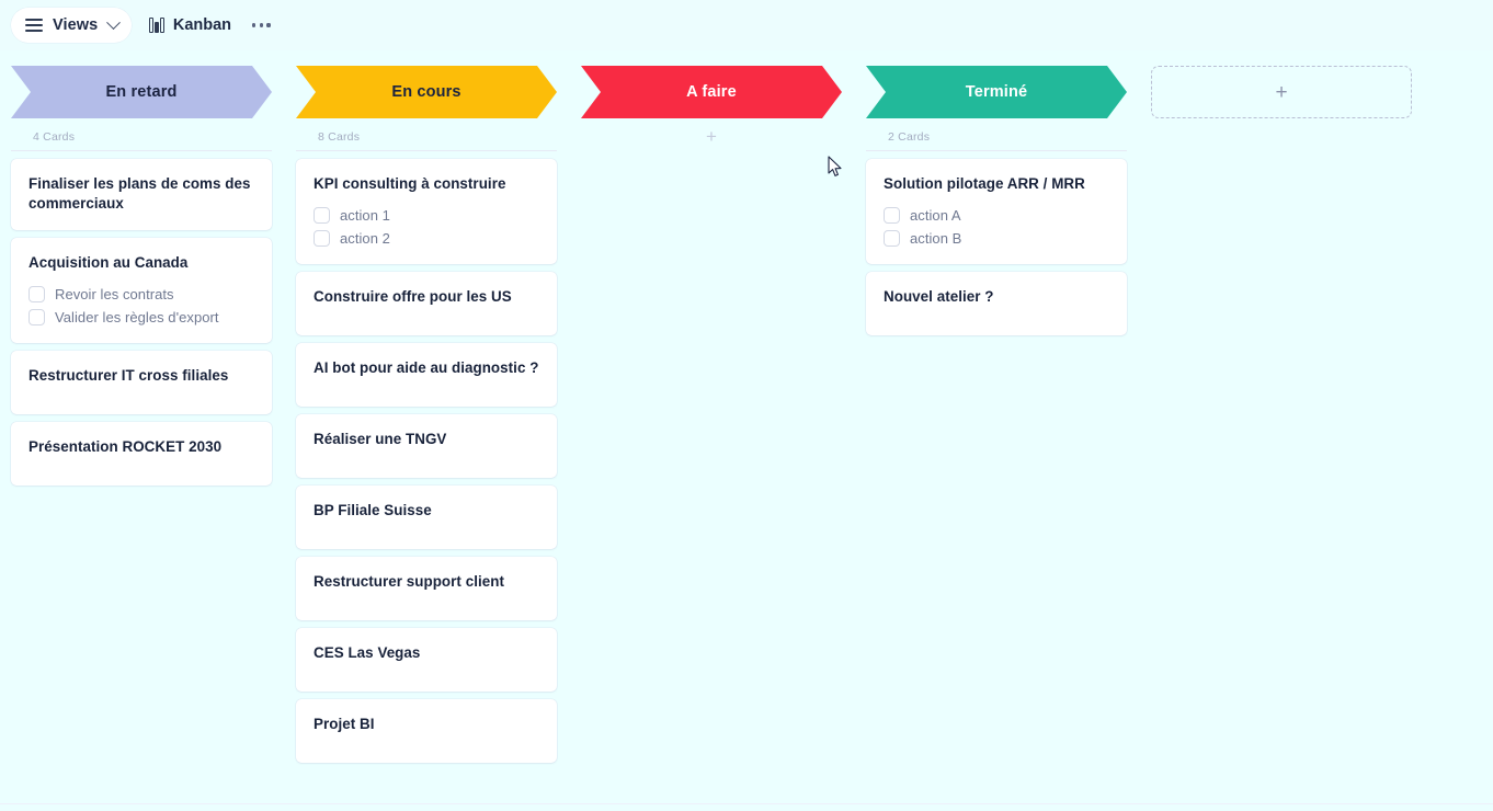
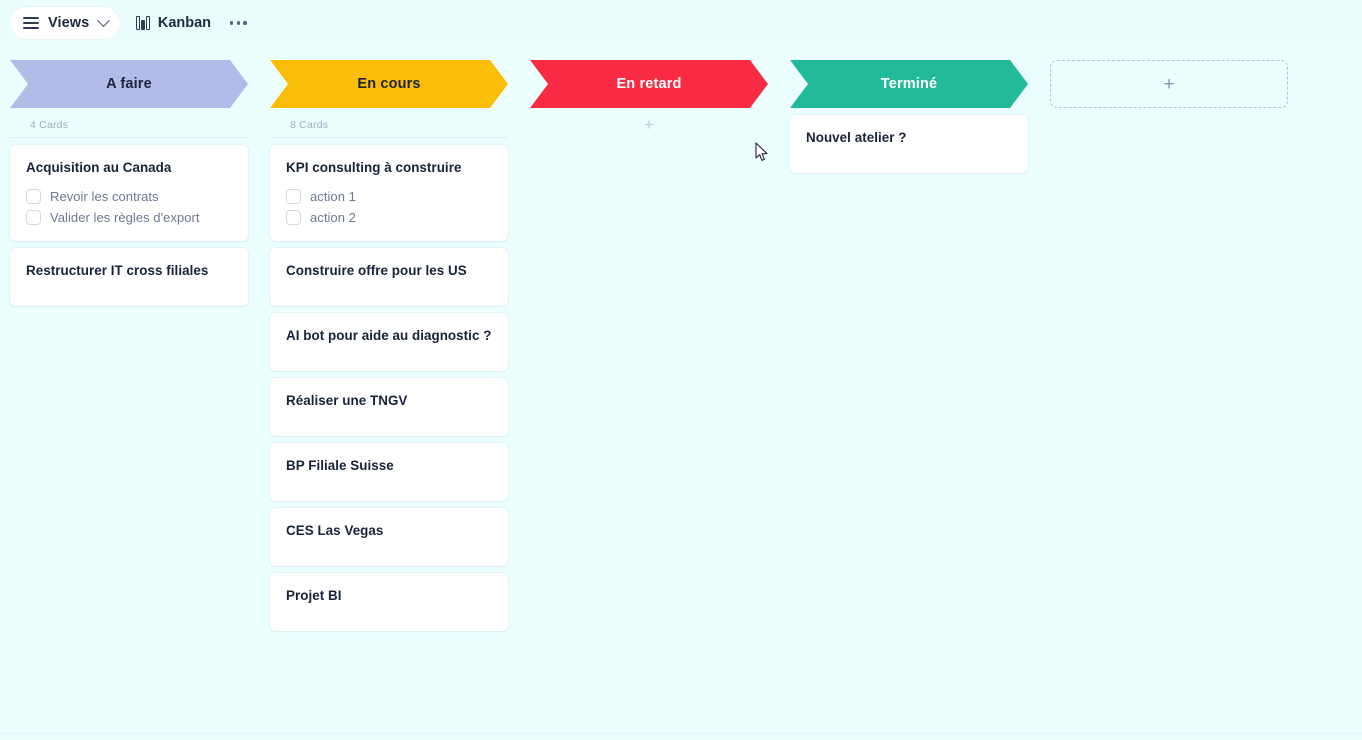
  Views
  Kanban
- En retard
+ A faire
  4 Cards
- Finaliser les plans de coms des commerciaux
  Acquisition au Canada
  Revoir les contrats
  Valider les règles d'export
  Restructurer IT cross filiales
- Présentation ROCKET 2030
  En cours
  8 Cards
  KPI consulting à construire
  action 1
  action 2
  Construire offre pour les US
  AI bot pour aide au diagnostic ?
  Réaliser une TNGV
  BP Filiale Suisse
- Restructurer support client
  CES Las Vegas
  Projet BI
- A faire
+ En retard
  +
  Terminé
- 2 Cards
- Solution pilotage ARR / MRR
- action A
- action B
  Nouvel atelier ?
  +
